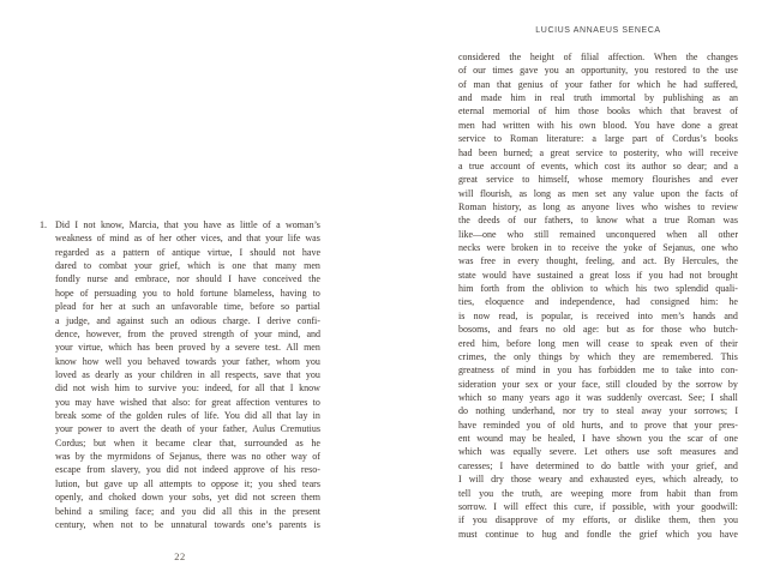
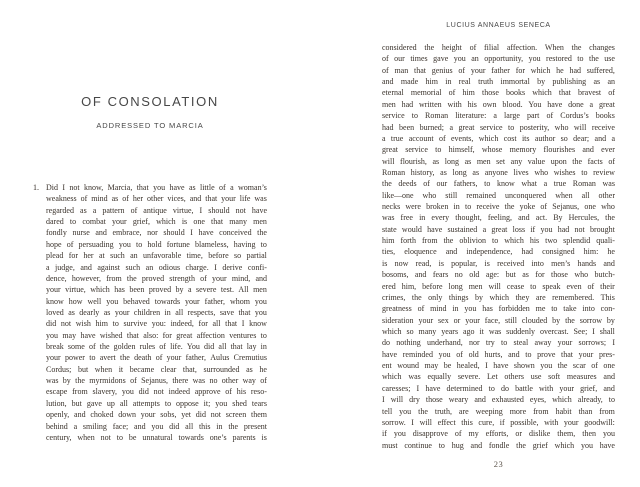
+ OF CONSOLATION
+ ADDRESSED TO MARCIA
  1.
  Did
  I
  not
  know,
  Marcia,
  that
  you
  have
  as
  little
  of
  a
  woman’s
  weakness
  of
  mind
  as
  of
  her
  other
  vices,
  and
  that
  your
  life
  was
  regarded
  as
  a
  pattern
  of
  antique
  virtue,
  I
  should
  not
  have
  dared
  to
  combat
  your
  grief,
  which
  is
  one
  that
  many
  men
  fondly
  nurse
  and
  embrace,
  nor
  should
  I
  have
  conceived
  the
  hope
  of
  persuading
  you
  to
  hold
  fortune
  blameless,
  having
  to
  plead
  for
  her
  at
  such
  an
  unfavorable
  time,
  before
  so
  partial
  a
  judge,
  and
  against
  such
  an
  odious
  charge.
  I
  derive
  confi-
  dence,
  however,
  from
  the
  proved
  strength
  of
  your
  mind,
  and
  your
  virtue,
  which
  has
  been
  proved
  by
  a
  severe
  test.
  All
  men
  know
  how
  well
  you
  behaved
  towards
  your
  father,
  whom
  you
  loved
  as
  dearly
  as
  your
  children
  in
  all
  respects,
  save
  that
  you
  did
  not
  wish
  him
  to
  survive
  you:
  indeed,
  for
  all
  that
  I
  know
  you
  may
  have
  wished
  that
  also:
  for
  great
  affection
  ventures
  to
  break
  some
  of
  the
  golden
  rules
  of
  life.
  You
  did
  all
  that
  lay
  in
  your
  power
  to
  avert
  the
  death
  of
  your
  father,
  Aulus
  Cremutius
  Cordus;
  but
  when
  it
  became
  clear
  that,
  surrounded
  as
  he
  was
  by
  the
  myrmidons
  of
  Sejanus,
  there
  was
  no
  other
  way
  of
  escape
  from
  slavery,
  you
  did
  not
  indeed
  approve
  of
  his
  reso-
  lution,
  but
  gave
  up
  all
  attempts
  to
  oppose
  it;
  you
  shed
  tears
  openly,
  and
  choked
  down
  your
  sobs,
  yet
  did
  not
  screen
  them
  behind
  a
  smiling
  face;
  and
  you
  did
  all
  this
  in
  the
  present
  century,
  when
  not
  to
  be
  unnatural
  towards
  one’s
  parents
  is
- 22
  considered
  the
  height
  of
  filial
  affection.
  When
  the
  changes
  of
  our
  times
  gave
  you
  an
  opportunity,
  you
  restored
  to
  the
  use
  of
  man
  that
  genius
  of
  your
  father
  for
  which
  he
  had
  suffered,
  and
  made
  him
  in
  real
  truth
  immortal
  by
  publishing
  as
  an
  eternal
  memorial
  of
  him
  those
  books
  which
  that
  bravest
  of
  men
  had
  written
  with
  his
  own
  blood.
  You
  have
  done
  a
  great
  service
  to
  Roman
  literature:
  a
  large
  part
  of
  Cordus’s
  books
  had
  been
  burned;
  a
  great
  service
  to
  posterity,
  who
  will
  receive
  a
  true
  account
  of
  events,
  which
  cost
  its
  author
  so
  dear;
  and
  a
  great
  service
  to
  himself,
  whose
  memory
  flourishes
  and
  ever
  will
  flourish,
  as
  long
  as
  men
  set
  any
  value
  upon
  the
  facts
  of
  Roman
  history,
  as
  long
  as
  anyone
  lives
  who
  wishes
  to
  review
  the
  deeds
  of
  our
  fathers,
  to
  know
  what
  a
  true
  Roman
  was
  like—one
  who
  still
  remained
  unconquered
  when
  all
  other
  necks
  were
  broken
  in
  to
  receive
  the
  yoke
  of
  Sejanus,
  one
  who
  was
  free
  in
  every
  thought,
  feeling,
  and
  act.
  By
  Hercules,
  the
  state
  would
  have
  sustained
  a
  great
  loss
  if
  you
  had
  not
  brought
  him
  forth
  from
  the
  oblivion
  to
  which
  his
  two
  splendid
  quali-
  ties,
  eloquence
  and
  independence,
  had
  consigned
  him:
  he
  is
  now
  read,
  is
  popular,
  is
  received
  into
  men’s
  hands
  and
  bosoms,
  and
  fears
  no
  old
  age:
  but
  as
  for
  those
  who
  butch-
  ered
  him,
  before
  long
  men
  will
  cease
  to
  speak
  even
  of
  their
  crimes,
  the
  only
  things
  by
  which
  they
  are
  remembered.
  This
  greatness
  of
  mind
  in
  you
  has
  forbidden
  me
  to
  take
  into
  con-
  sideration
  your
  sex
  or
  your
  face,
  still
  clouded
  by
  the
  sorrow
  by
  which
  so
  many
  years
  ago
  it
  was
  suddenly
  overcast.
  See;
  I
  shall
  do
  nothing
  underhand,
  nor
  try
  to
  steal
  away
  your
  sorrows;
  I
  have
  reminded
  you
  of
  old
  hurts,
  and
  to
  prove
  that
  your
  pres-
  ent
  wound
  may
  be
  healed,
  I
  have
  shown
  you
  the
  scar
  of
  one
  which
  was
  equally
  severe.
  Let
  others
  use
  soft
  measures
  and
  caresses;
  I
  have
  determined
  to
  do
  battle
  with
  your
  grief,
  and
  I
  will
  dry
  those
  weary
  and
  exhausted
  eyes,
  which
  already,
  to
  tell
  you
  the
  truth,
  are
  weeping
  more
  from
  habit
  than
  from
  sorrow.
  I
  will
  effect
  this
  cure,
  if
  possible,
  with
  your
  goodwill:
  if
  you
  disapprove
  of
  my
  efforts,
  or
  dislike
  them,
  then
  you
  must
  continue
  to
  hug
  and
  fondle
  the
  grief
  which
  you
  have
+ 23
